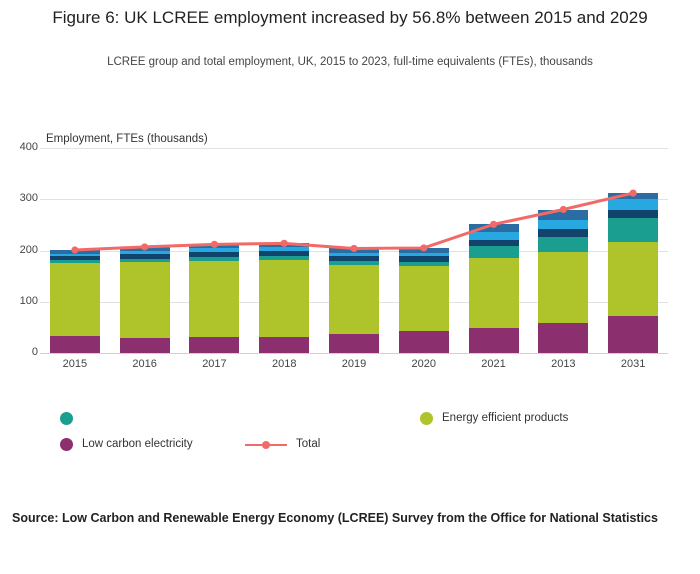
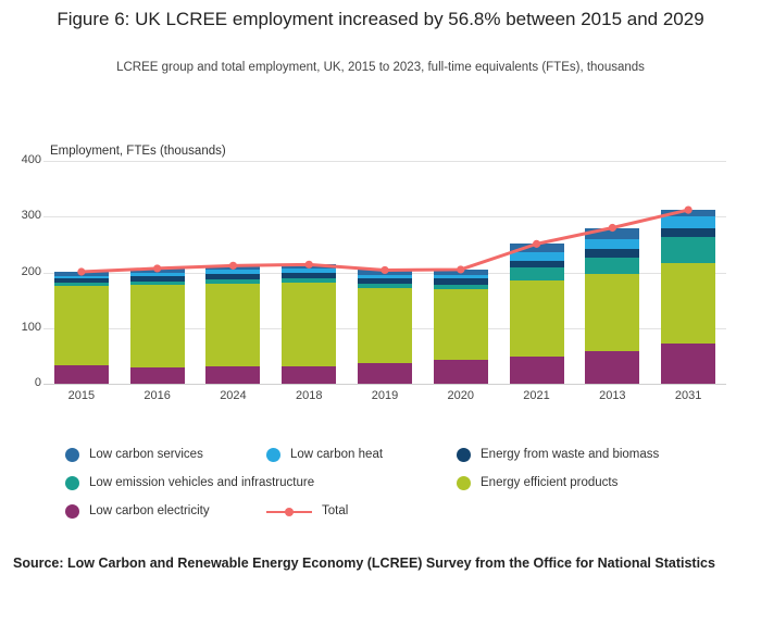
  Figure 6: UK LCREE employment increased by 56.8% between 2015 and 2029
  LCREE group and total employment, UK, 2015 to 2023, full-time equivalents (FTEs), thousands
  Employment, FTEs (thousands)
+ Low carbon services
+ Low carbon heat
+ Energy from waste and biomass
+ Low emission vehicles and infrastructure
  Energy efficient products
  Low carbon electricity
  Total
  Source: Low Carbon and Renewable Energy Economy (LCREE) Survey from the Office for National Statistics
  0
  100
  200
  300
  400
  2015
  2016
- 2017
+ 2024
  2018
  2019
  2020
  2021
  2013
  2031
